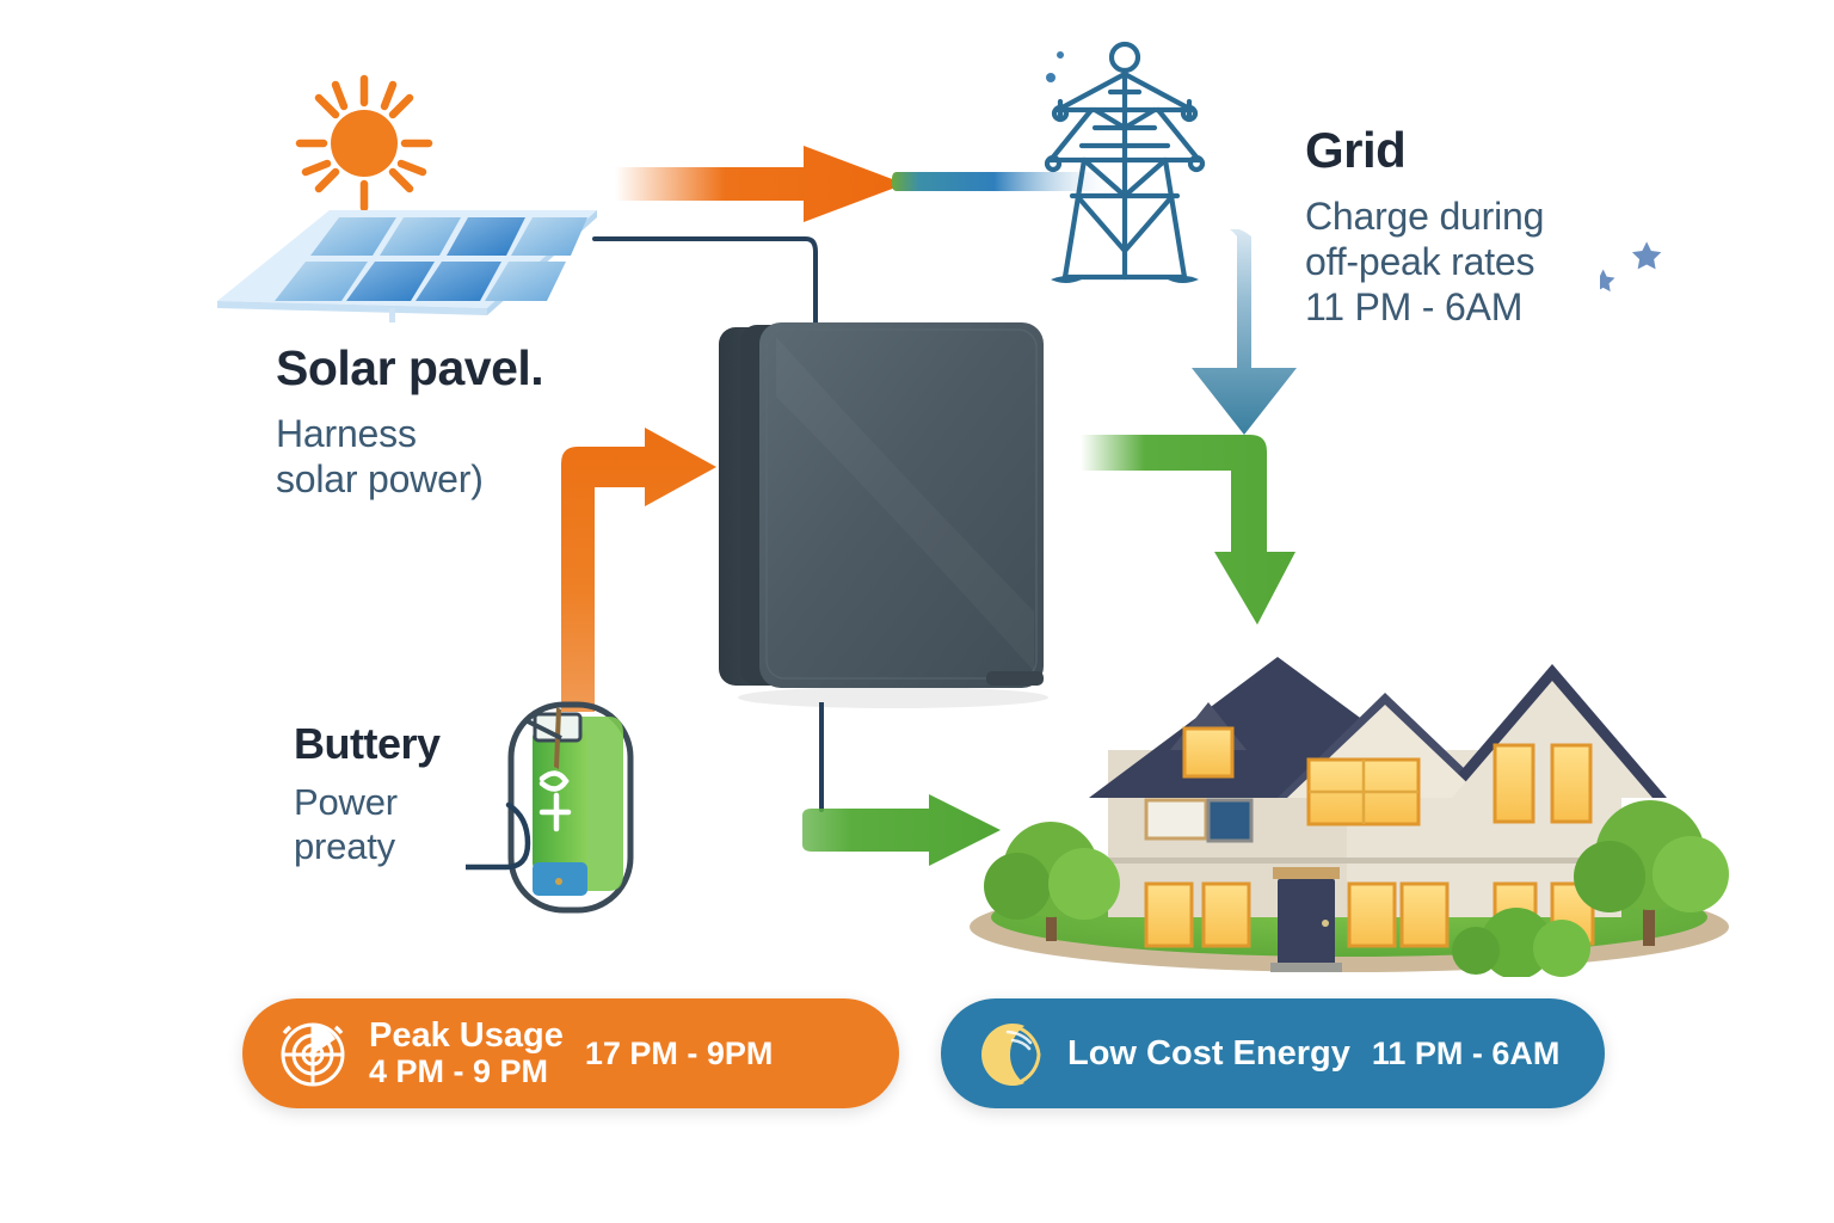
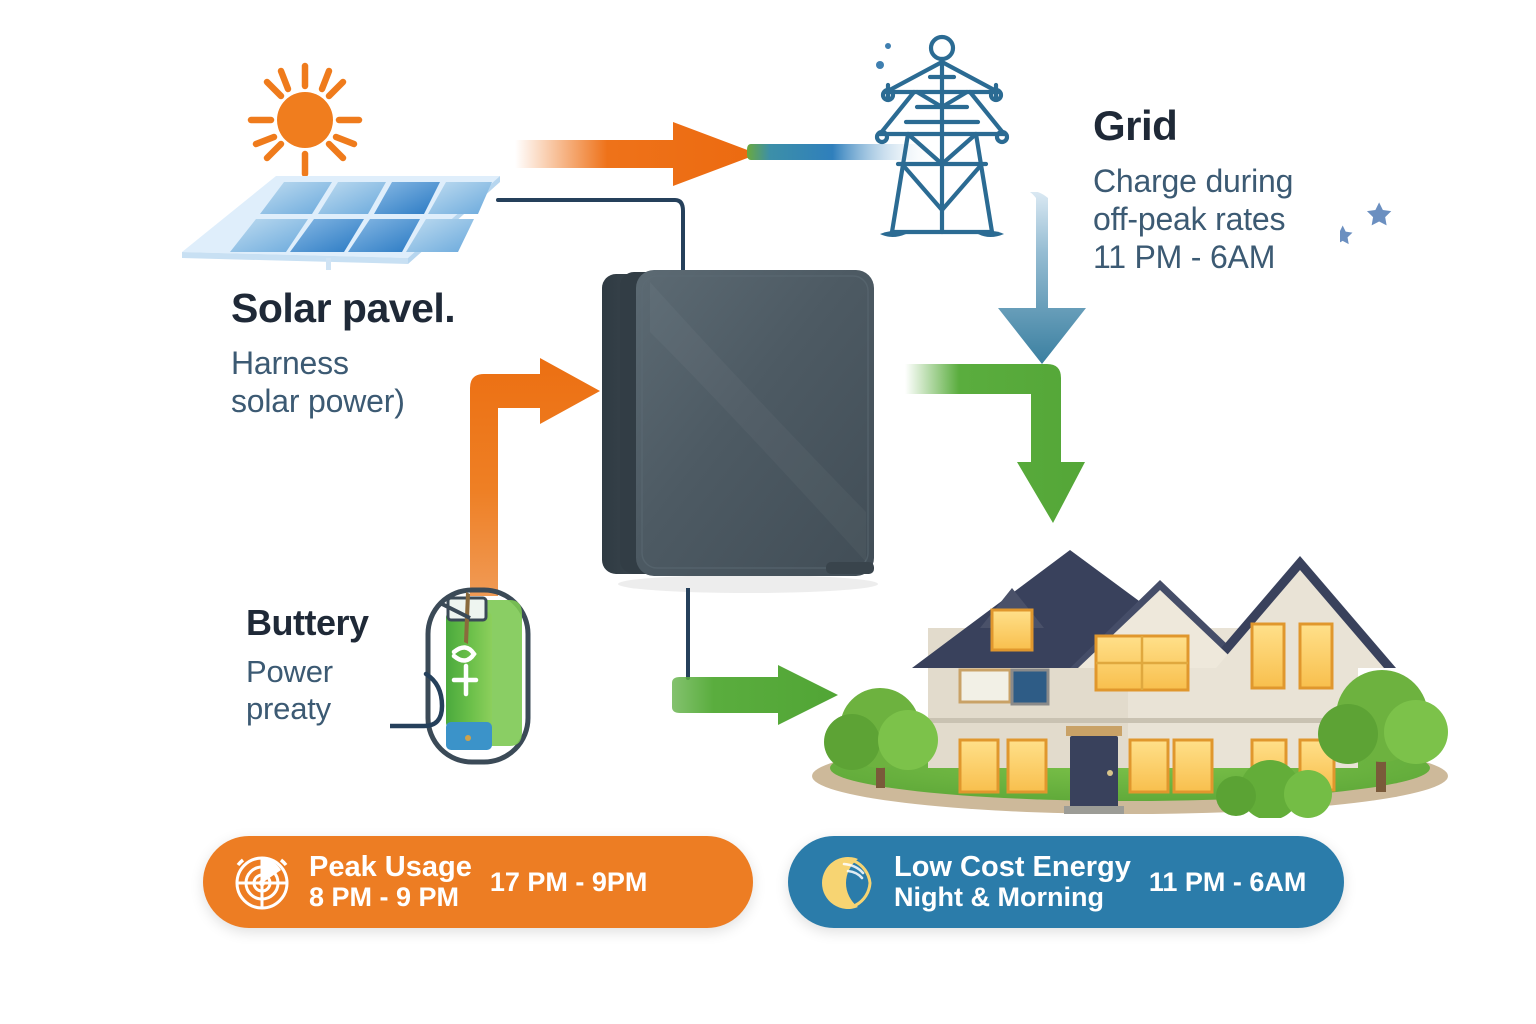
  Grid
  Charge during
  off-peak rates
  11 PM - 6AM
  Solar pavel.
  Harness
  solar power)
  Buttery
  Power
  preaty
  Peak Usage
- 4 PM - 9 PM
+ 8 PM - 9 PM
  17 PM - 9PM
  Low Cost Energy
+ Night & Morning
  11 PM - 6AM
